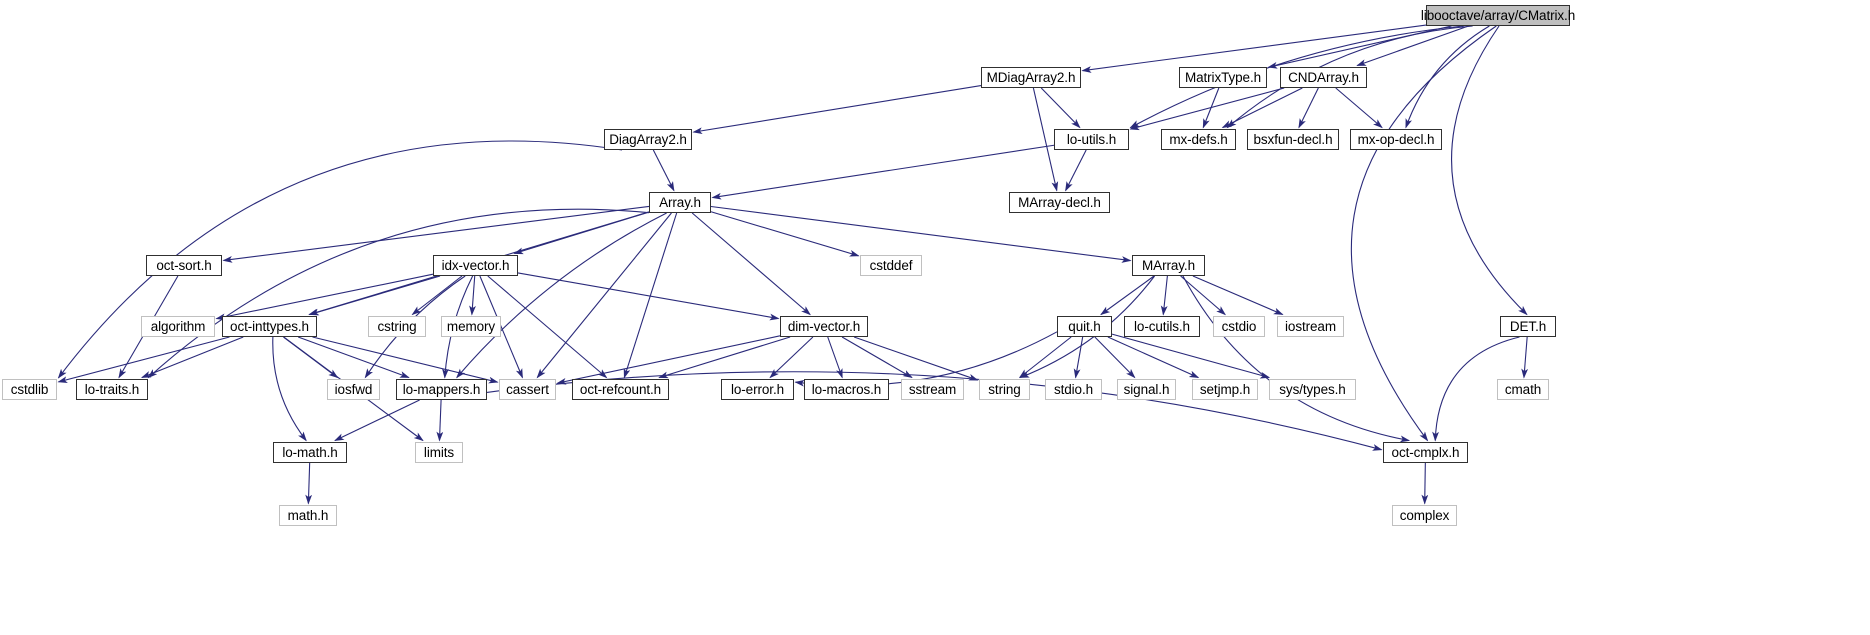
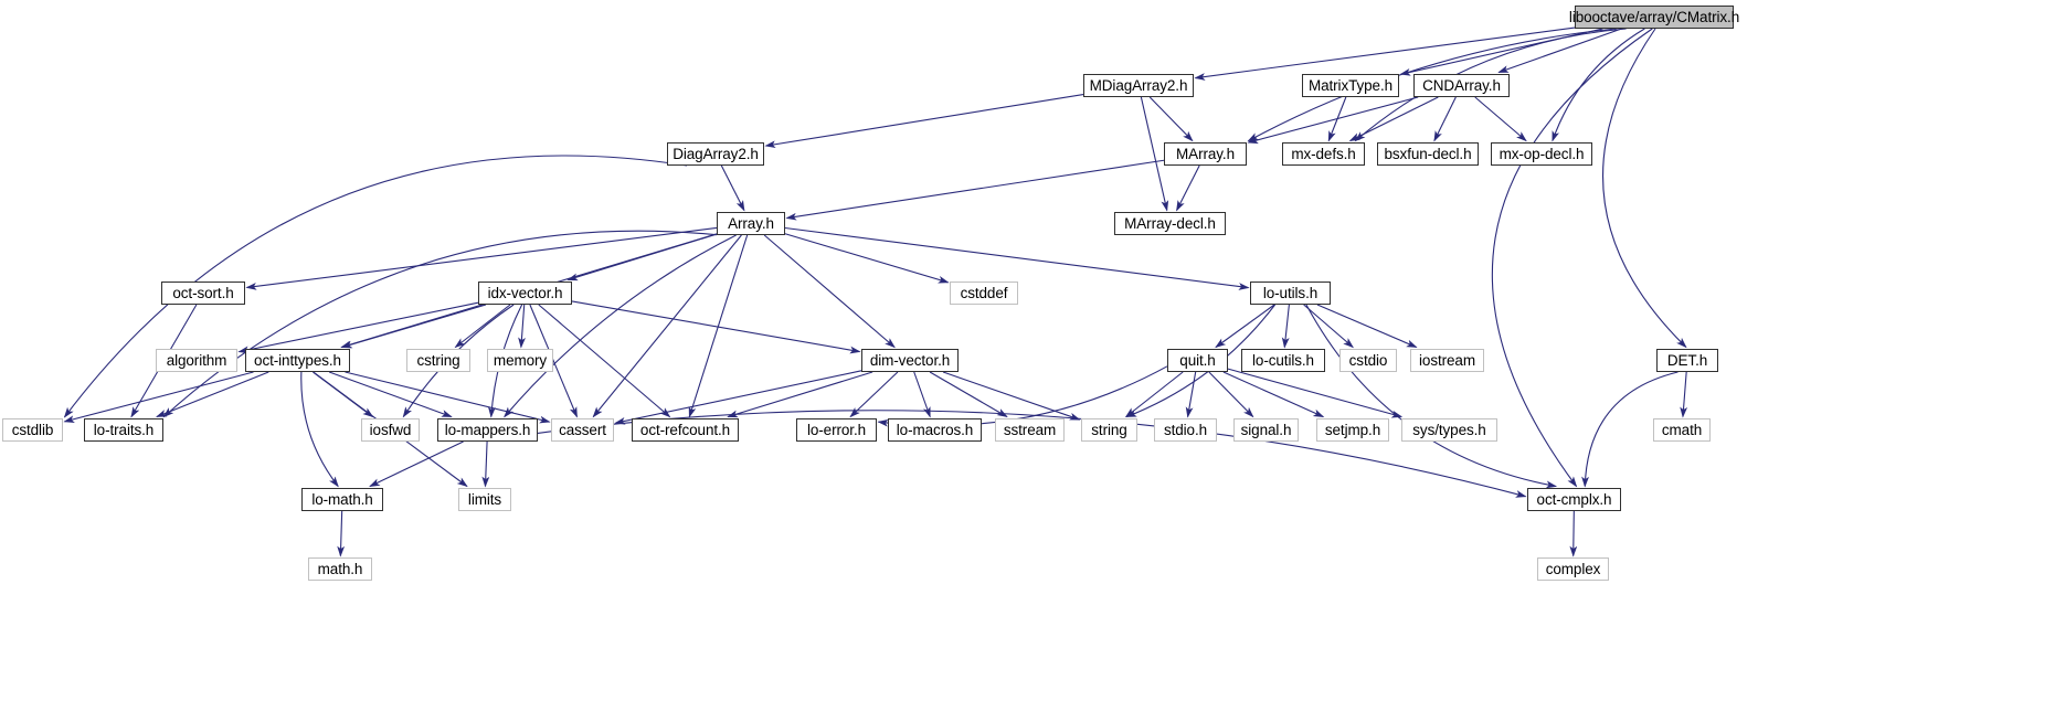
  libooctave/array/CMatrix.h
  MDiagArray2.h
  MatrixType.h
  CNDArray.h
  DiagArray2.h
- lo-utils.h
+ MArray.h
  mx-defs.h
  bsxfun-decl.h
  mx-op-decl.h
  MArray-decl.h
  Array.h
  oct-sort.h
  idx-vector.h
  cstddef
- MArray.h
+ lo-utils.h
  DET.h
  algorithm
  oct-inttypes.h
  cstring
  memory
  dim-vector.h
  quit.h
  lo-cutils.h
  cstdio
  iostream
  cstdlib
  lo-traits.h
  iosfwd
  lo-mappers.h
  cassert
  oct-refcount.h
  lo-error.h
  lo-macros.h
  sstream
  string
  stdio.h
  signal.h
  setjmp.h
  sys/types.h
  cmath
  lo-math.h
  limits
  oct-cmplx.h
  math.h
  complex
